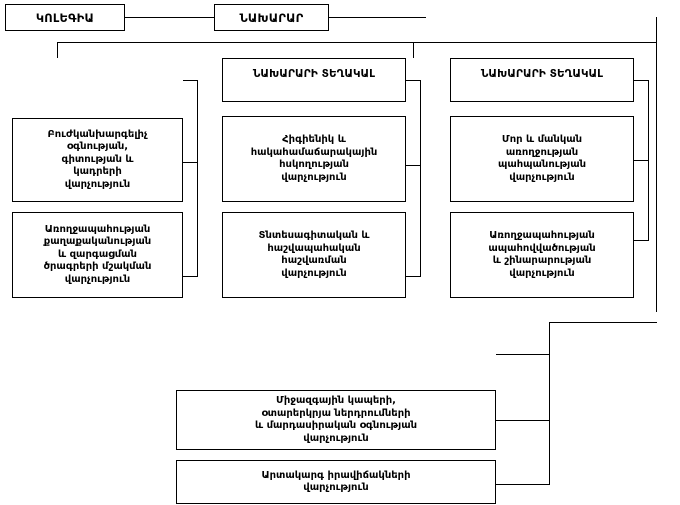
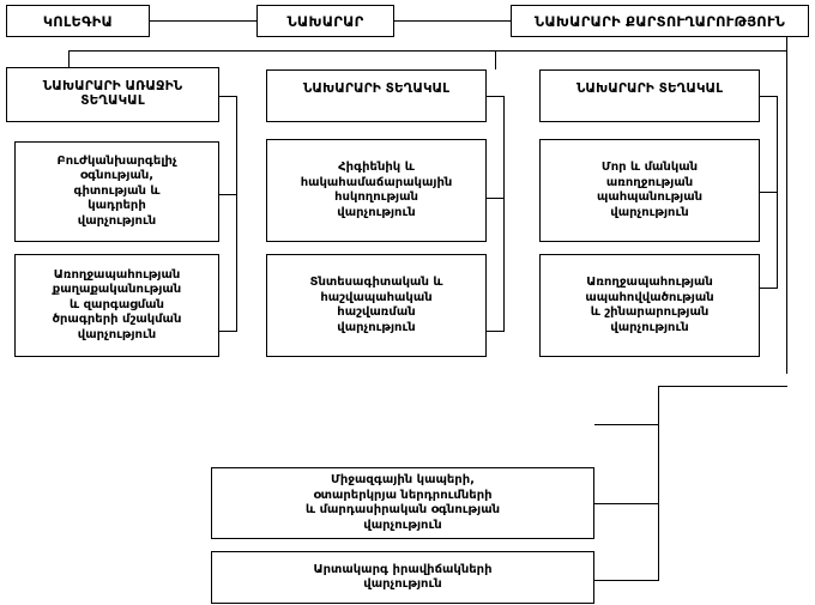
  ԿՈԼԵԳԻԱ
  ՆԱԽԱՐԱՐ
+ ՆԱԽԱՐԱՐԻ ՔԱՐՏՈՒՂԱՐՈՒԹՅՈՒՆ
+ ՆԱԽԱՐԱՐԻ ԱՌԱՋԻՆ
+ ՏԵՂԱԿԱԼ
  ՆԱԽԱՐԱՐԻ ՏԵՂԱԿԱԼ
  ՆԱԽԱՐԱՐԻ ՏԵՂԱԿԱԼ
  Բուժկանխարգելիչ
  օգնության,
  գիտության և
  կադրերի
  վարչություն
  Առողջապահության
  քաղաքականության
  և զարգացման
  ծրագրերի մշակման
  վարչություն
  Հիգիենիկ և
  հակահամաճարակային
  հսկողության
  վարչություն
  Տնտեսագիտական և
  հաշվապահական
  հաշվառման
  վարչություն
  Մոր և մանկան
  առողջության
  պահպանության
  վարչություն
  Առողջապահության
  ապահովվածության
  և շինարարության
  վարչություն
  Միջազգային կապերի,
  օտարերկրյա ներդրումների
  և մարդասիրական օգնության
  վարչություն
  Արտակարգ իրավիճակների
  վարչություն
